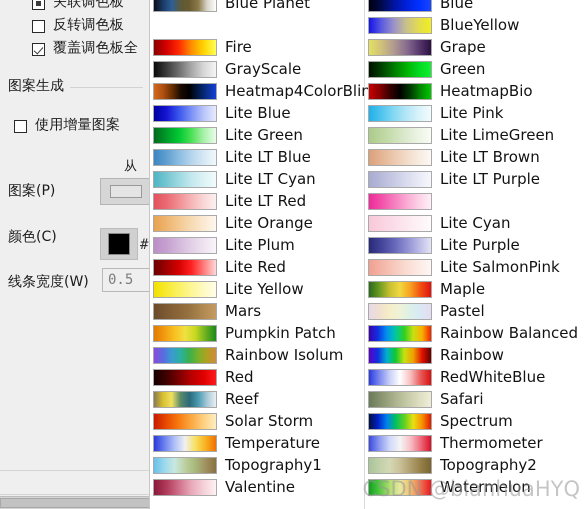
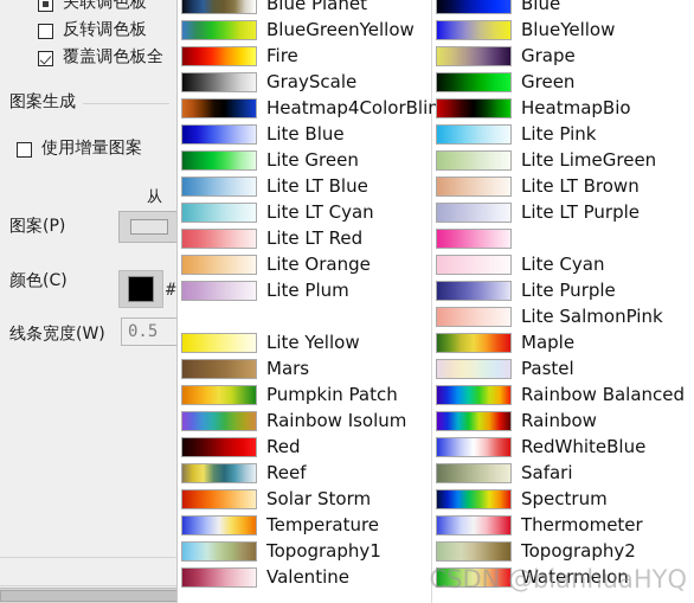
  关联调色板
  反转调色板
  覆盖调色板全
  图案生成
  使用增量图案
  从
  图案(P)
  颜色(C)
  #
  线条宽度(W)
  0.5
  Blue Planet
+ BlueGreenYellow
  Fire
  GrayScale
  Heatmap4ColorBlin
  Lite Blue
  Lite Green
  Lite LT Blue
  Lite LT Cyan
  Lite LT Red
  Lite Orange
  Lite Plum
- Lite Red
  Lite Yellow
  Mars
  Pumpkin Patch
  Rainbow Isolum
  Red
  Reef
  Solar Storm
  Temperature
  Topography1
  Valentine
  Blue
  BlueYellow
  Grape
  Green
  HeatmapBio
  Lite Pink
  Lite LimeGreen
  Lite LT Brown
  Lite LT Purple
  Lite Cyan
  Lite Purple
  Lite SalmonPink
  Maple
  Pastel
  Rainbow Balanced
  Rainbow
  RedWhiteBlue
  Safari
  Spectrum
  Thermometer
  Topography2
  Watermelon
  CSDN @bianhuaHYQ
